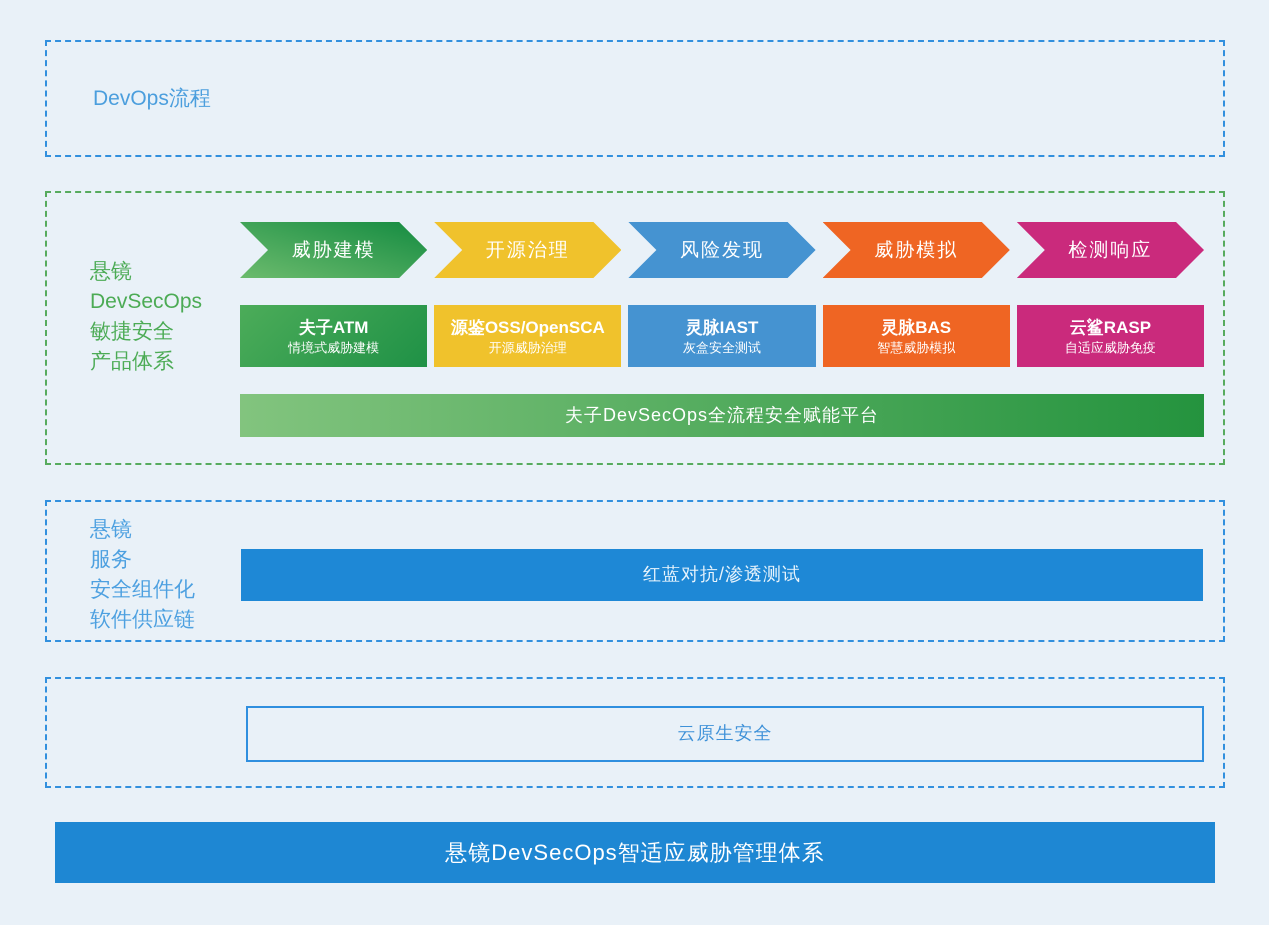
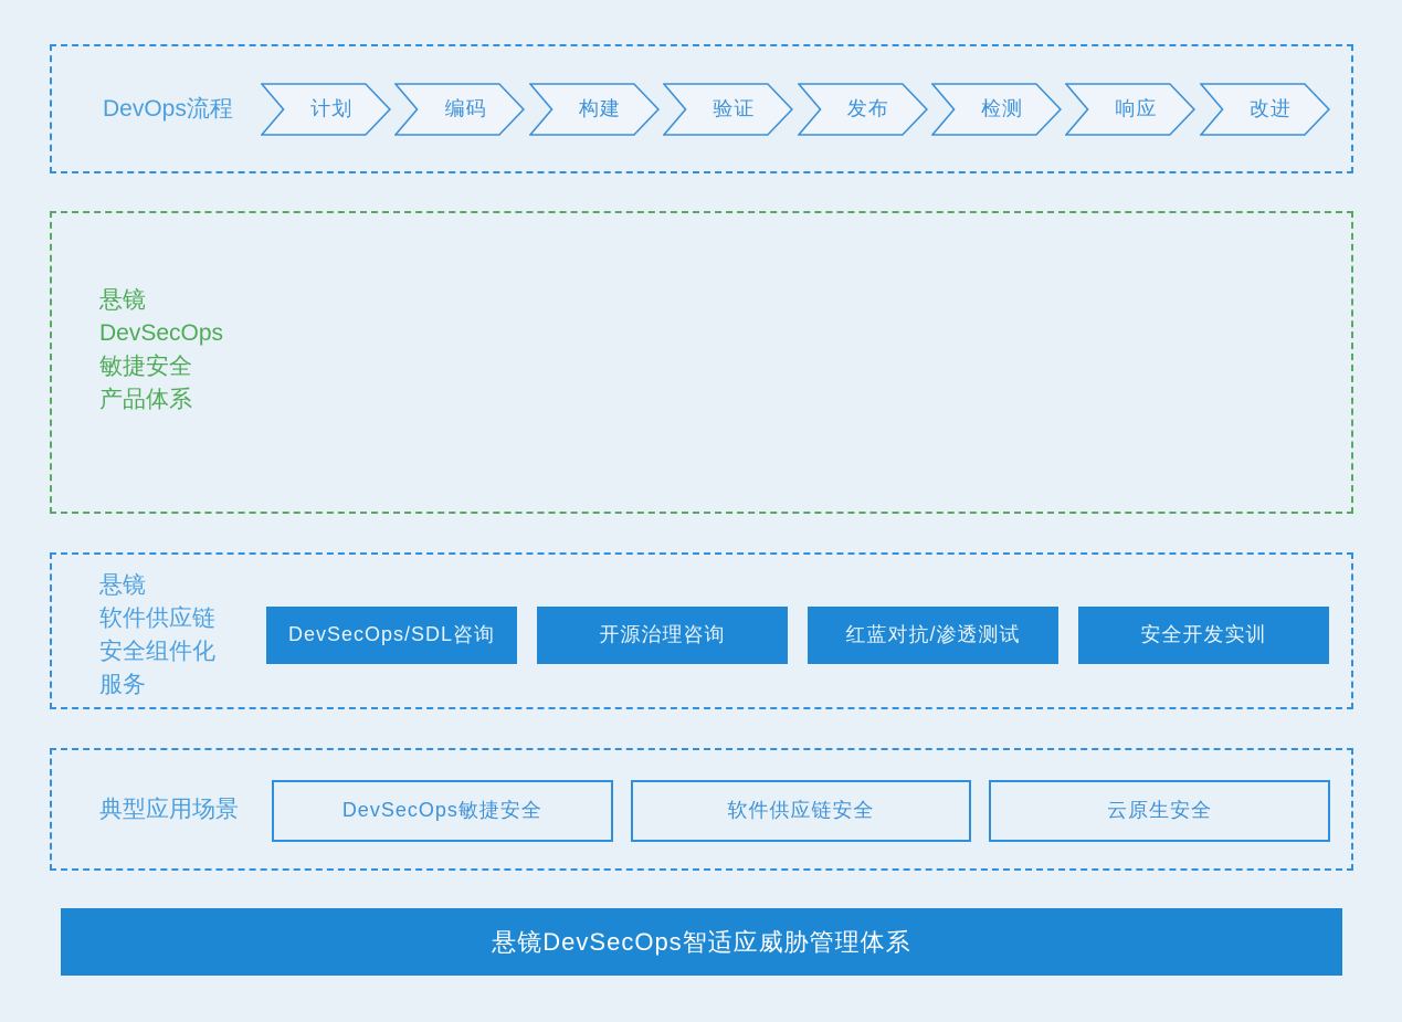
  DevOps流程
+ 计划
+ 编码
+ 构建
+ 验证
+ 发布
+ 检测
+ 响应
+ 改进
  悬镜
  DevSecOps
  敏捷安全
  产品体系
- 威胁建模
- 开源治理
- 风险发现
- 威胁模拟
- 检测响应
- 夫子ATM
- 情境式威胁建模
- 源鉴OSS/OpenSCA
- 开源威胁治理
- 灵脉IAST
- 灰盒安全测试
- 灵脉BAS
- 智慧威胁模拟
- 云鲨RASP
- 自适应威胁免疫
- 夫子DevSecOps全流程安全赋能平台
  悬镜
- 服务
+ 软件供应链
  安全组件化
- 软件供应链
+ 服务
+ DevSecOps/SDL咨询
+ 开源治理咨询
  红蓝对抗/渗透测试
+ 安全开发实训
+ 典型应用场景
+ DevSecOps敏捷安全
+ 软件供应链安全
  云原生安全
  悬镜DevSecOps智适应威胁管理体系
